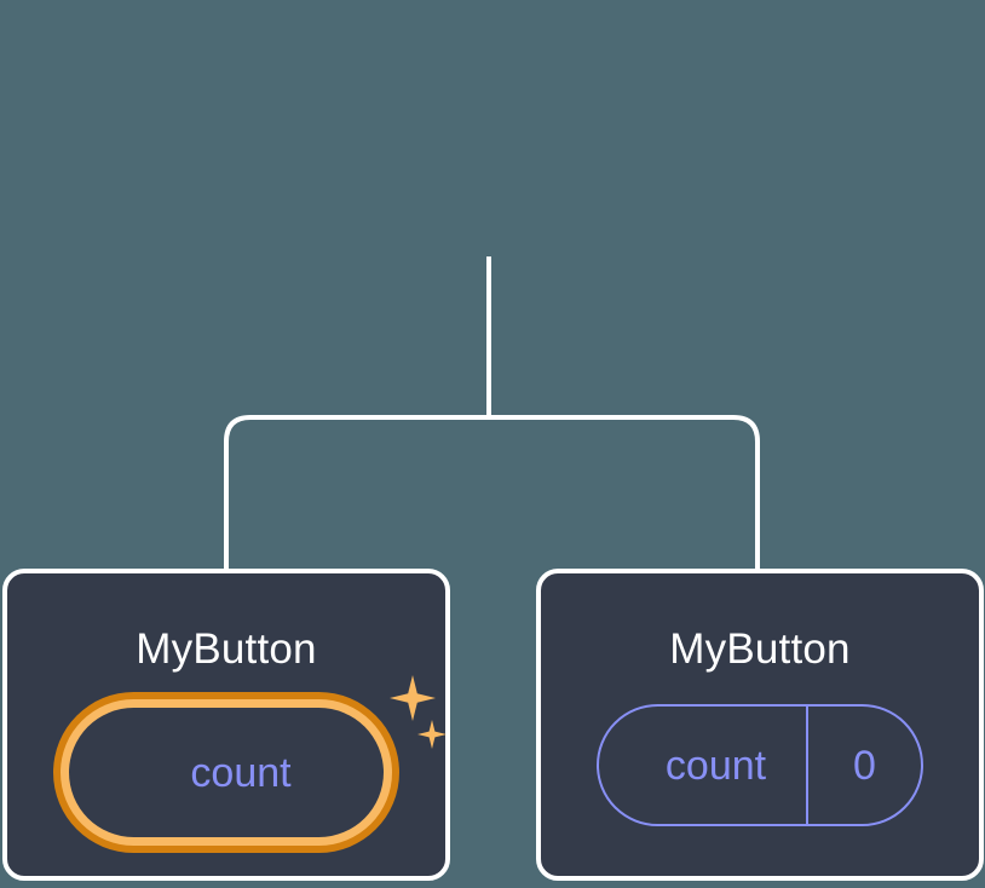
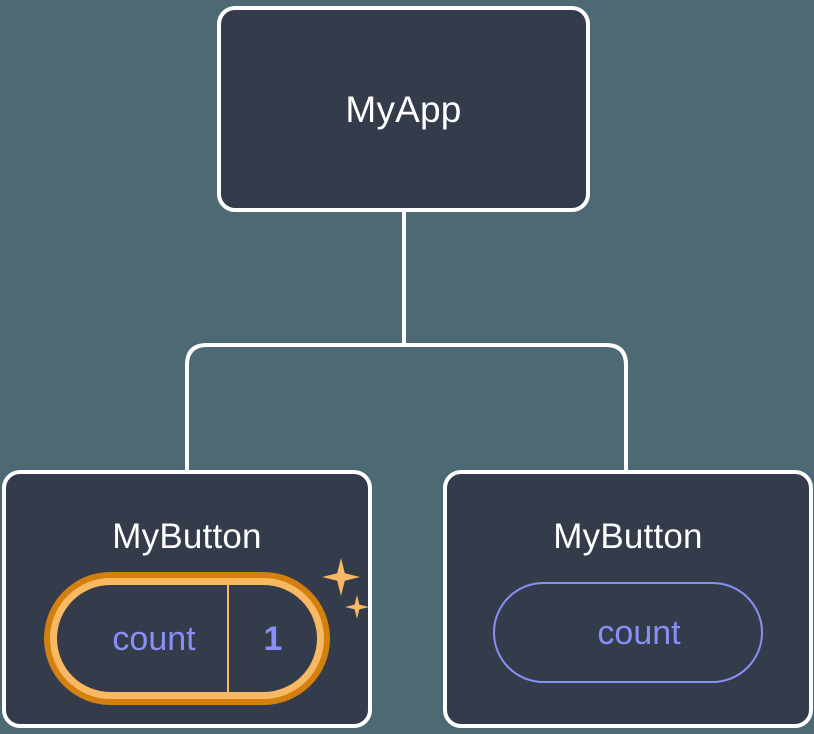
+ MyApp
  MyButton
  count
+ 1
  MyButton
  count
- 0
